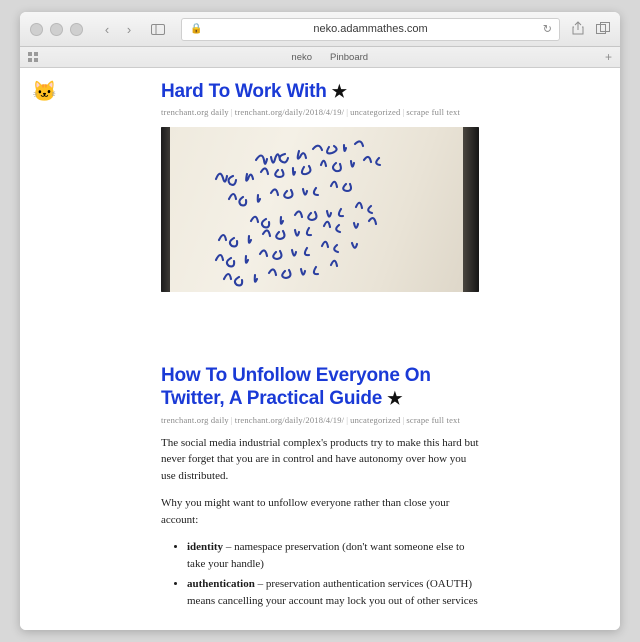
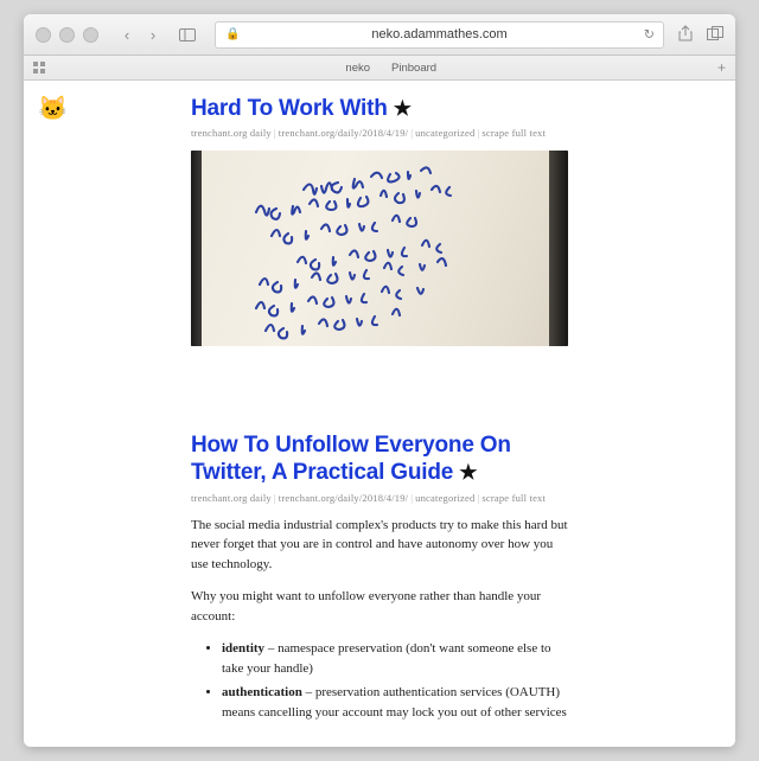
  ‹
  ›
  🔒
  neko.adammathes.com
  ↻
  neko
  Pinboard
  +
  🐱
  Hard To Work With ★
  trenchant.org daily | trenchant.org/daily/2018/4/19/ uncategorized | scrape full text
  How To Unfollow Everyone On Twitter, A Practical Guide ★
  trenchant.org daily | trenchant.org/daily/2018/4/19/ uncategorized | scrape full text
- The social media industrial complex's products try to make this hard but never forget that you are in control and have autonomy over how you use distributed.
+ The social media industrial complex's products try to make this hard but never forget that you are in control and have autonomy over how you use technology.
- Why you might want to unfollow everyone rather than close your account:
+ Why you might want to unfollow everyone rather than handle your account:
  identity – namespace preservation (don't want someone else to take your handle)
  authentication – preservation authentication services (OAUTH) means cancelling your account may lock you out of other services
